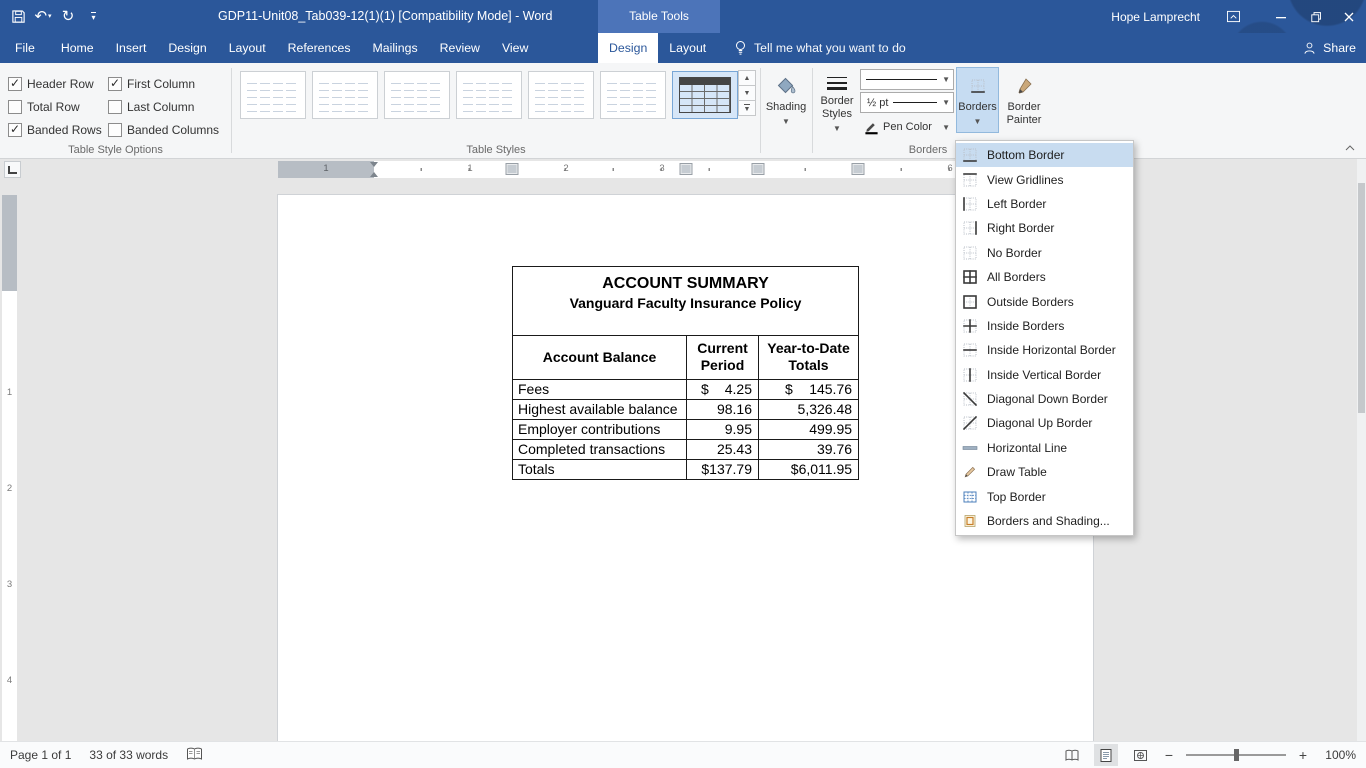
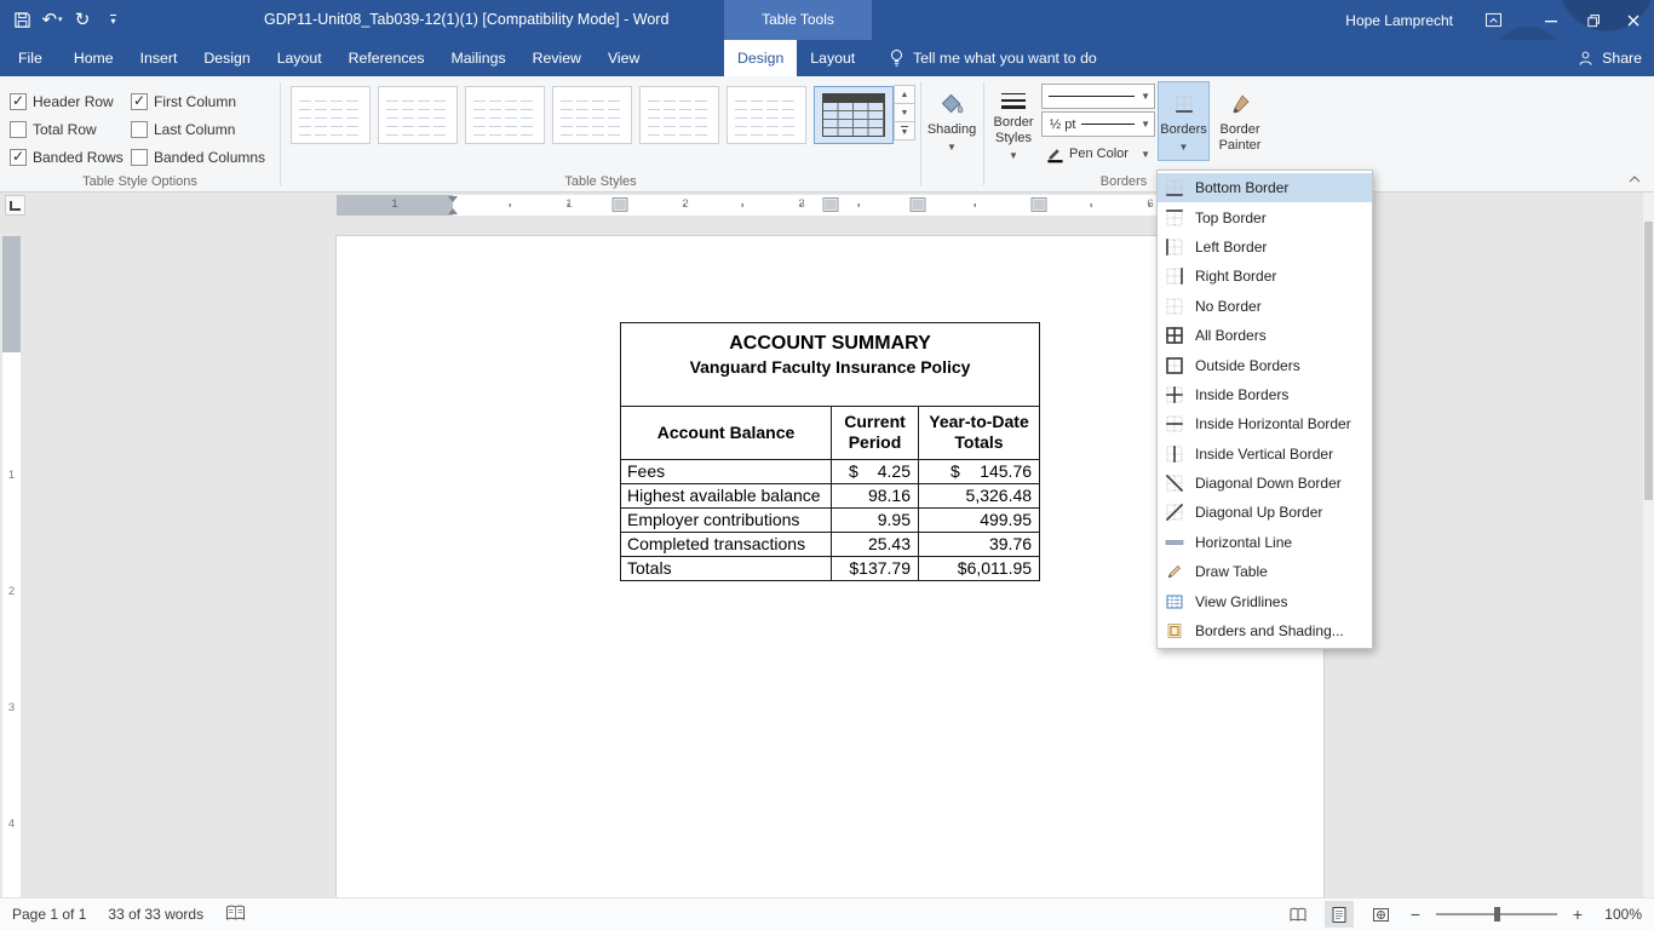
  ↶
  ↻
  ▾
  GDP11-Unit08_Tab039-12(1)(1) [Compatibility Mode] - Word
  Table Tools
  Hope Lamprecht
  File
  Home
  Insert
  Design
  Layout
  References
  Mailings
  Review
  View
  Design
  Layout
  Tell me what you want to do
  Share
  Header Row
  Total Row
  Banded Rows
  First Column
  Last Column
  Banded Columns
  Table Style Options
  Table Styles
  Shading
  ▼
  Border Styles
  ▼
  ▼
  ½ pt
  ▼
  Pen Color
  ▼
  Borders
  ▼
  Border Painter
  Borders
  1
  1
  2
  3
  6
  1
  2
  3
  4
  ACCOUNT SUMMARYVanguard Faculty Insurance Policy
  Account Balance	Current Period	Year-to-Date Totals
  Fees	$ 4.25	$ 145.76
  Highest available balance	98.16	5,326.48
  Employer contributions	9.95	499.95
  Completed transactions	25.43	39.76
  Totals	$137.79	$6,011.95
  Bottom Border
- View Gridlines
+ Top Border
  Left Border
  Right Border
  No Border
  All Borders
  Outside Borders
  Inside Borders
  Inside Horizontal Border
  Inside Vertical Border
  Diagonal Down Border
  Diagonal Up Border
  Horizontal Line
  Draw Table
- Top Border
+ View Gridlines
  Borders and Shading...
  Page 1 of 1
  33 of 33 words
  −
  +
  100%
